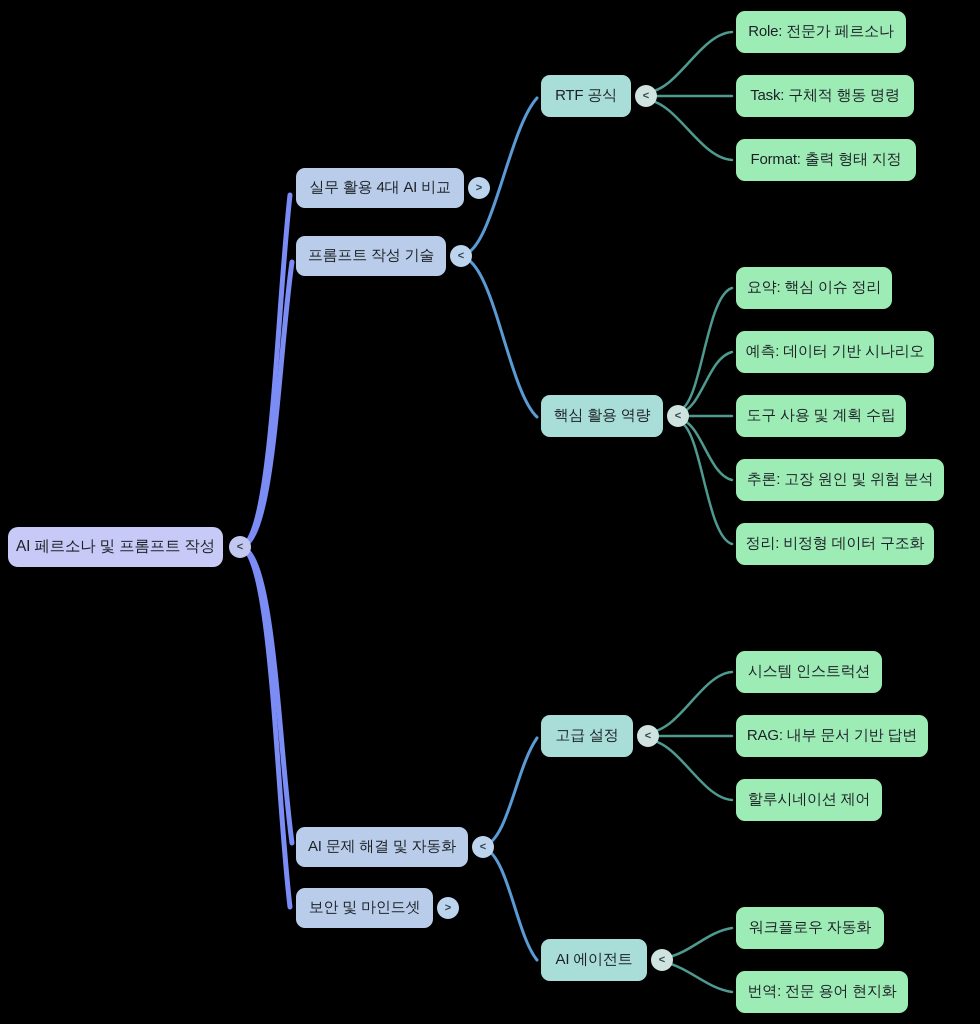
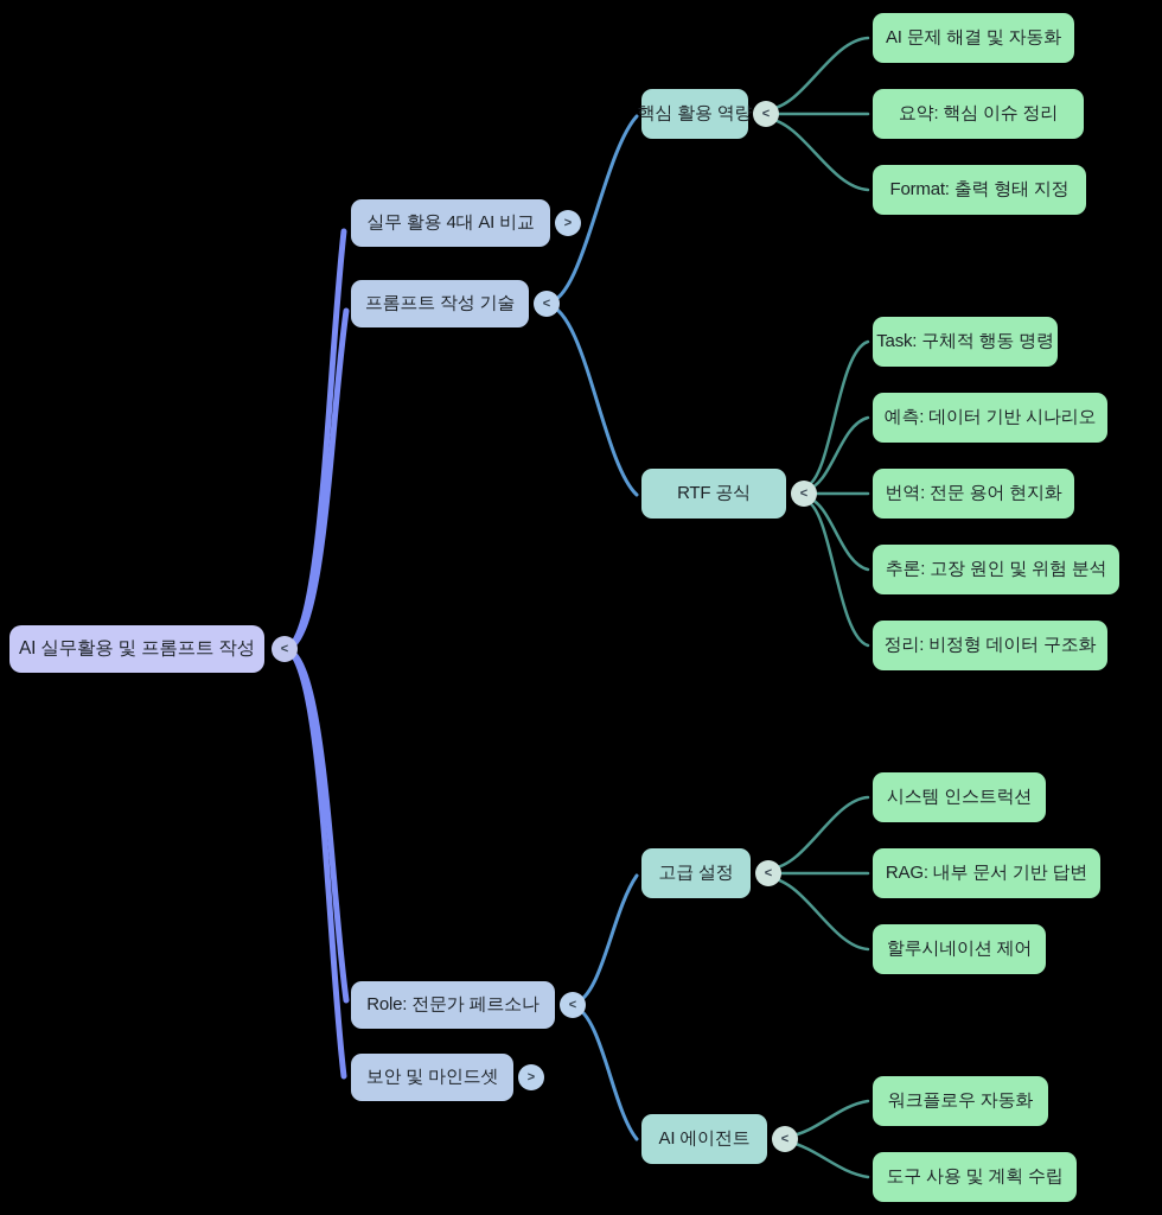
- AI 페르소나 및 프롬프트 작성
+ AI 실무활용 및 프롬프트 작성
  <
  실무 활용 4대 AI 비교
  >
  프롬프트 작성 기술
  <
- AI 문제 해결 및 자동화
+ Role: 전문가 페르소나
  <
  보안 및 마인드셋
  >
- RTF 공식
+ 핵심 활용 역량
  <
- 핵심 활용 역량
+ RTF 공식
  <
  고급 설정
  <
  AI 에이전트
  <
- Role: 전문가 페르소나
+ AI 문제 해결 및 자동화
- Task: 구체적 행동 명령
+ 요약: 핵심 이슈 정리
  Format: 출력 형태 지정
- 요약: 핵심 이슈 정리
+ Task: 구체적 행동 명령
  예측: 데이터 기반 시나리오
- 도구 사용 및 계획 수립
+ 번역: 전문 용어 현지화
  추론: 고장 원인 및 위험 분석
  정리: 비정형 데이터 구조화
  시스템 인스트럭션
  RAG: 내부 문서 기반 답변
  할루시네이션 제어
  워크플로우 자동화
- 번역: 전문 용어 현지화
+ 도구 사용 및 계획 수립
